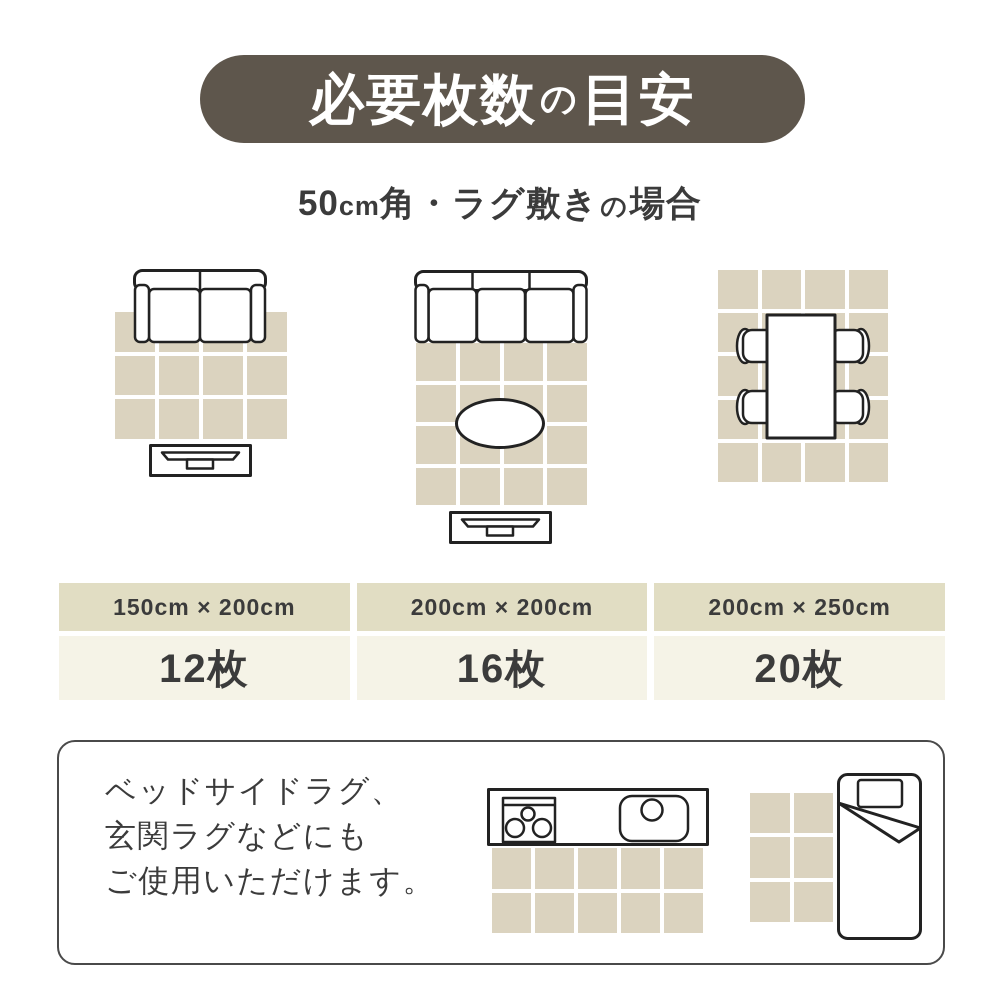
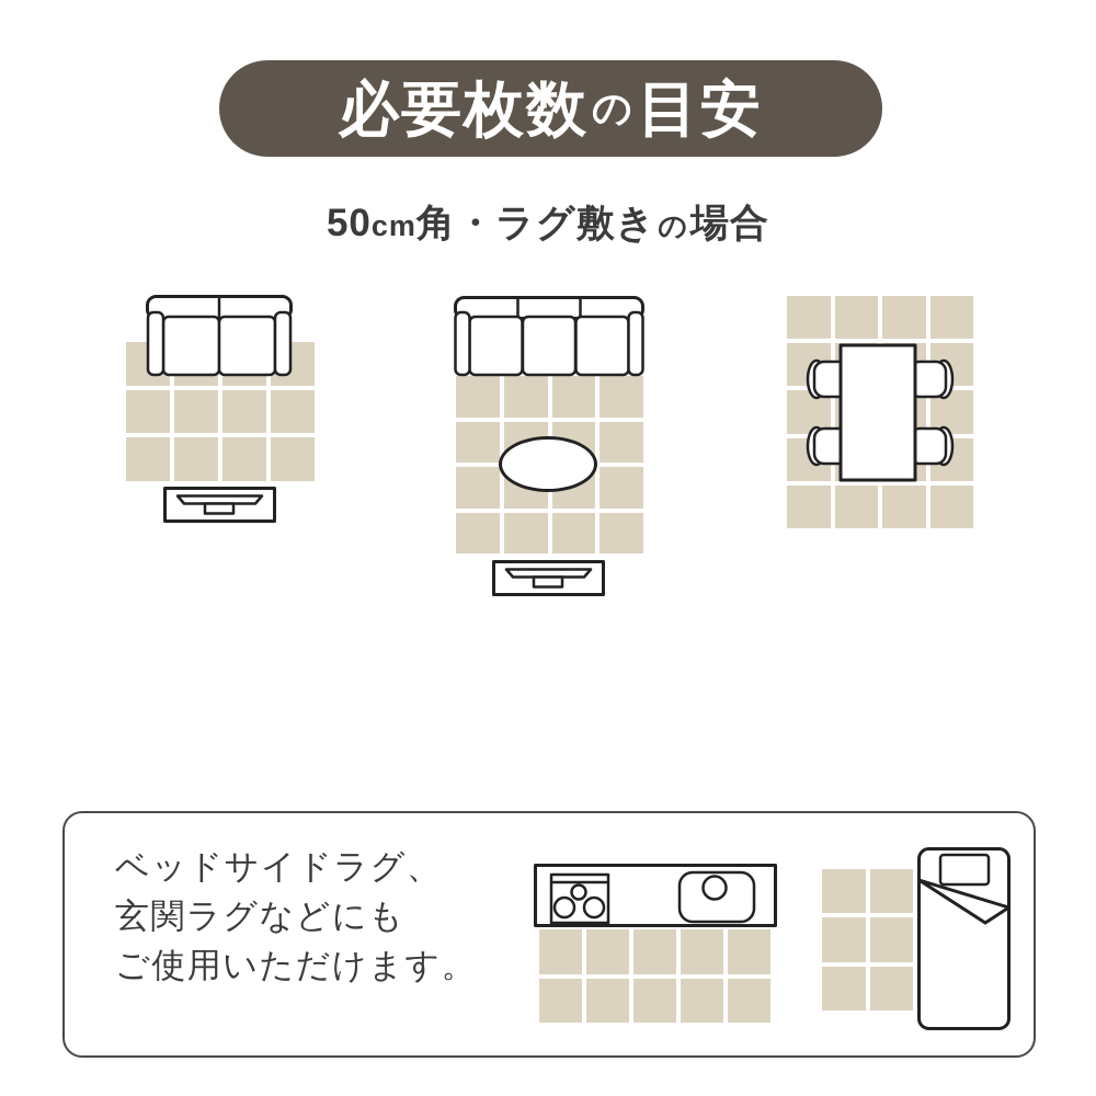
  必要枚数
  の
  目安
  50cm角・ラグ敷きの場合
- 150cm × 200cm
- 200cm × 200cm
- 200cm × 250cm
- 12枚
- 16枚
- 20枚
  ベッドサイドラグ、
  玄関ラグなどにも
  ご使用いただけます。
